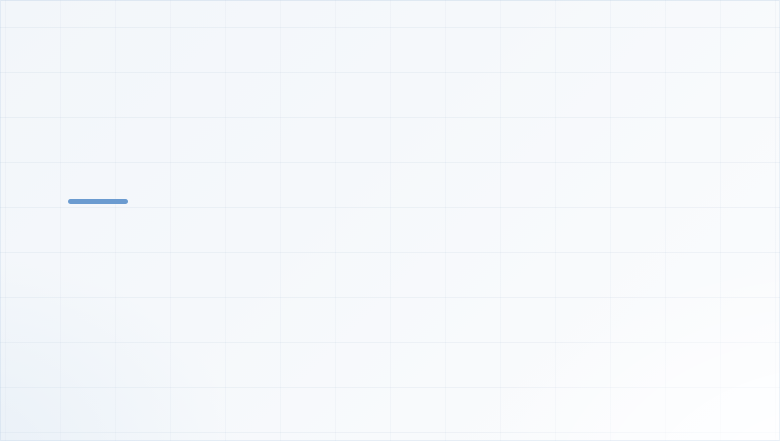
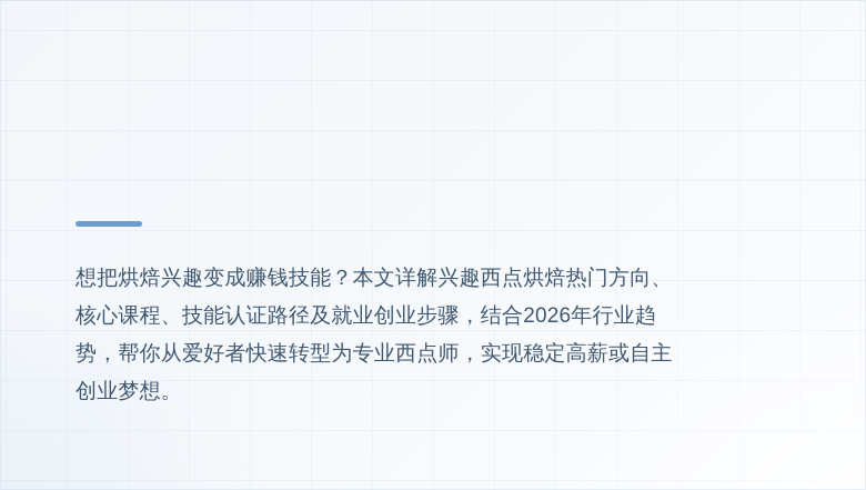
+ 想把烘焙兴趣变成赚钱技能？本文详解兴趣西点烘焙热门方向、
+ 核心课程、技能认证路径及就业创业步骤，结合2026年行业趋
+ 势，帮你从爱好者快速转型为专业西点师，实现稳定高薪或自主
+ 创业梦想。
